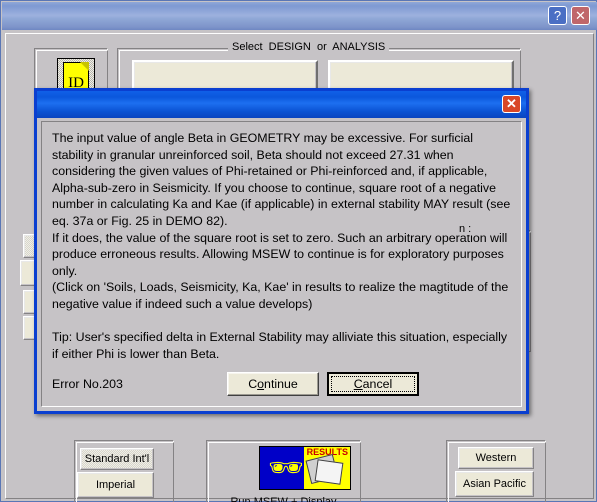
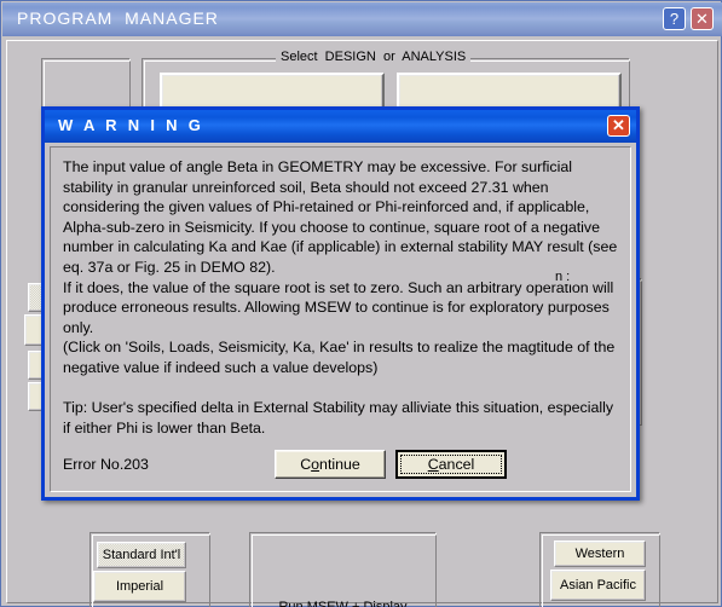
+ PROGRAM MANAGER
  ?
  ✕
- ID
  Select DESIGN or ANALYSIS
  n :
  Standard Int'l
  Imperial
- RESULTS
- 🕶
  Western
  Asian Pacific
+ W A R N I N G
  ✕
  The input value of angle Beta in GEOMETRY may be excessive. For surficial stability in granular unreinforced soil, Beta should not exceed 27.31 when considering the given values of Phi-retained or Phi-reinforced and, if applicable, Alpha-sub-zero in Seismicity. If you choose to continue, square root of a negative number in calculating Ka and Kae (if applicable) in external stability MAY result (see eq. 37a or Fig. 25 in DEMO 82).
  If it does, the value of the square root is set to zero. Such an arbitrary operation will produce erroneous results. Allowing MSEW to continue is for exploratory purposes only.
  (Click on 'Soils, Loads, Seismicity, Ka, Kae' in results to realize the magtitude of the negative value if indeed such a value develops)
  Tip: User's specified delta in External Stability may alliviate this situation, especially if either Phi is lower than Beta.
  Error No.203
  C
  o
  ntinue
  C
  ancel
